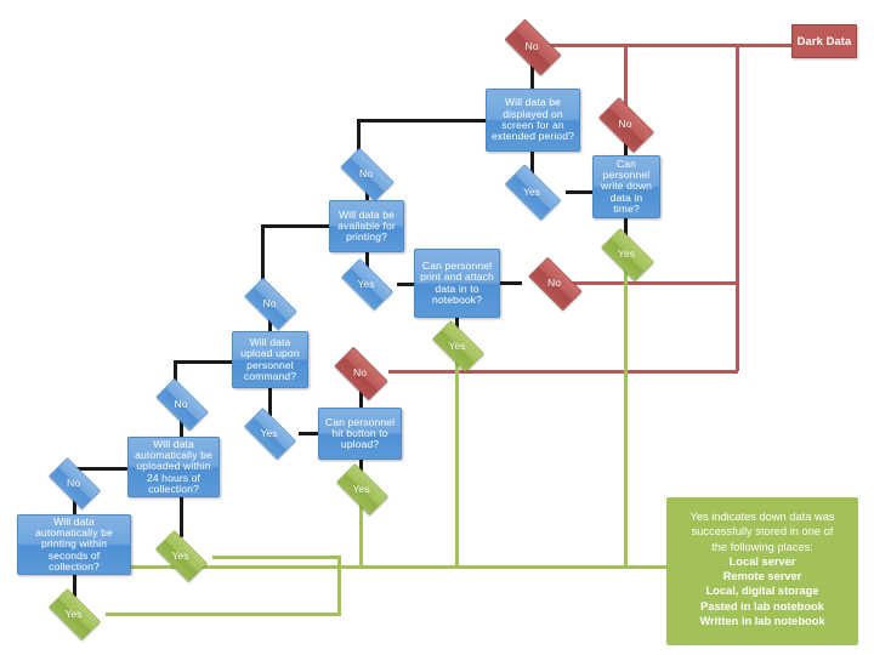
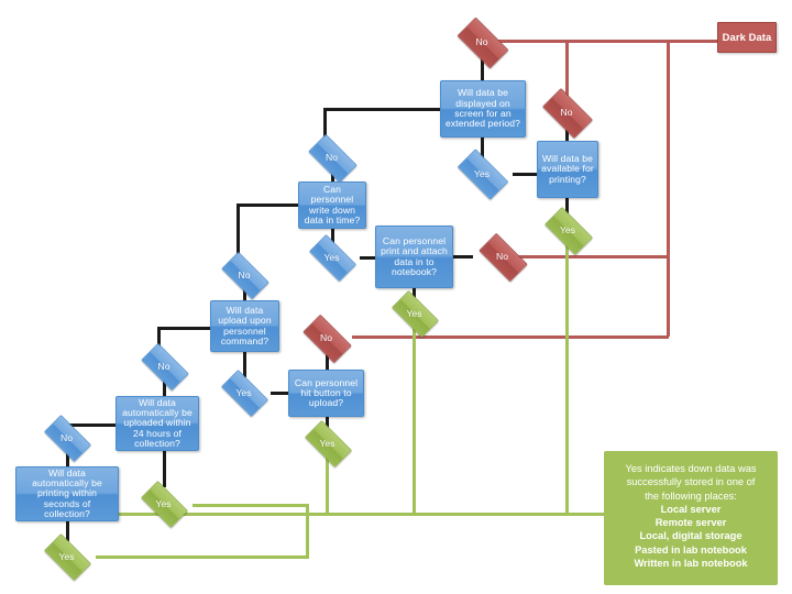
  Dark Data
  No
  Will data be displayed on screen for an extended period?
  Yes
  No
- Can personnel write down data in time?
+ Will data be available for printing?
  Yes
  No
- Will data be available for printing?
+ Can personnel write down data in time?
  Yes
  Can personnel print and attach data in to notebook?
  No
  Yes
  No
  Will data upload upon personnel command?
  Yes
  No
  Can personnel hit button to upload?
  Yes
  No
  Will data automatically be uploaded within 24 hours of collection?
  Yes
  No
  Will data automatically be printing within seconds of collection?
  Yes
  Yes indicates down data was
  successfully stored in one of
  the following places:
  Local server
  Remote server
  Local, digital storage
  Pasted in lab notebook
  Written in lab notebook
